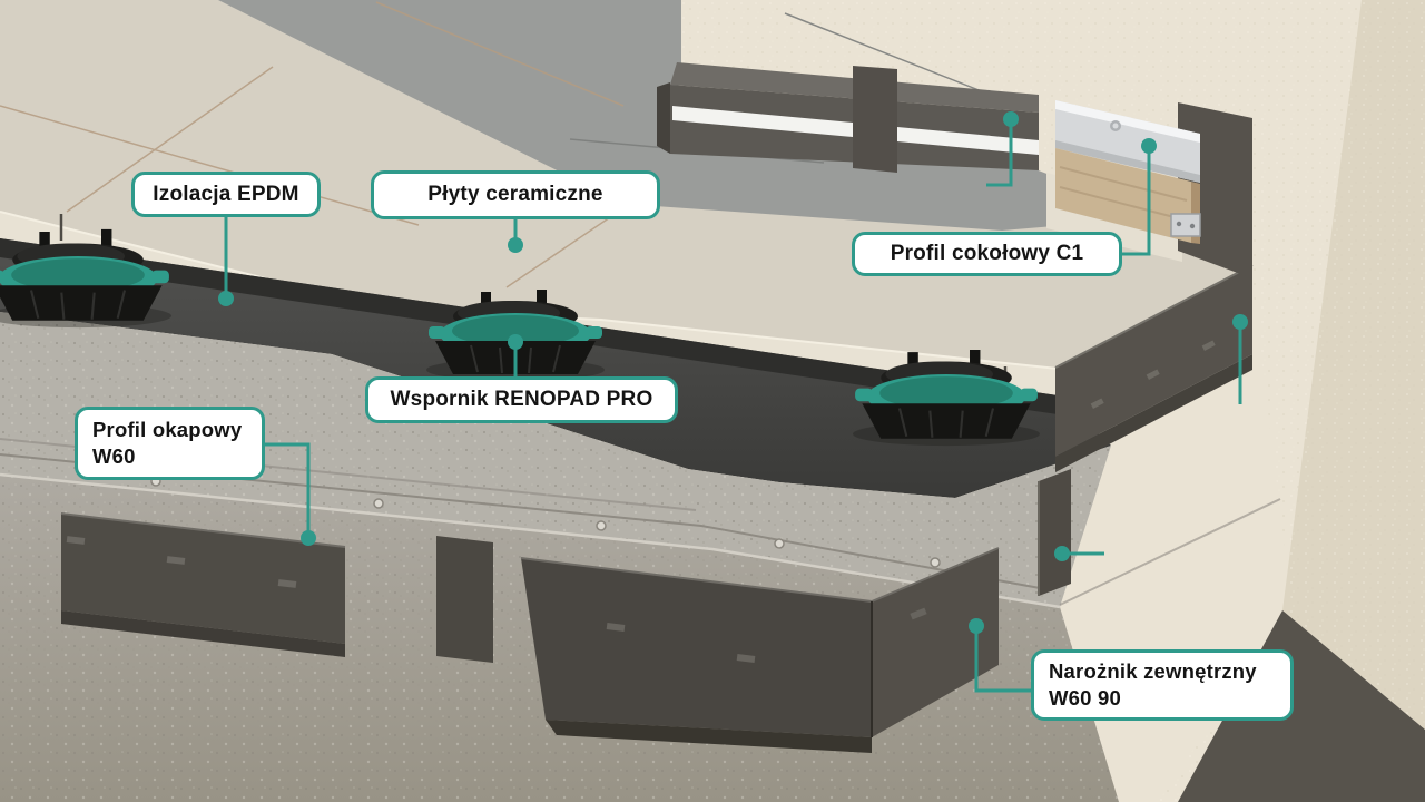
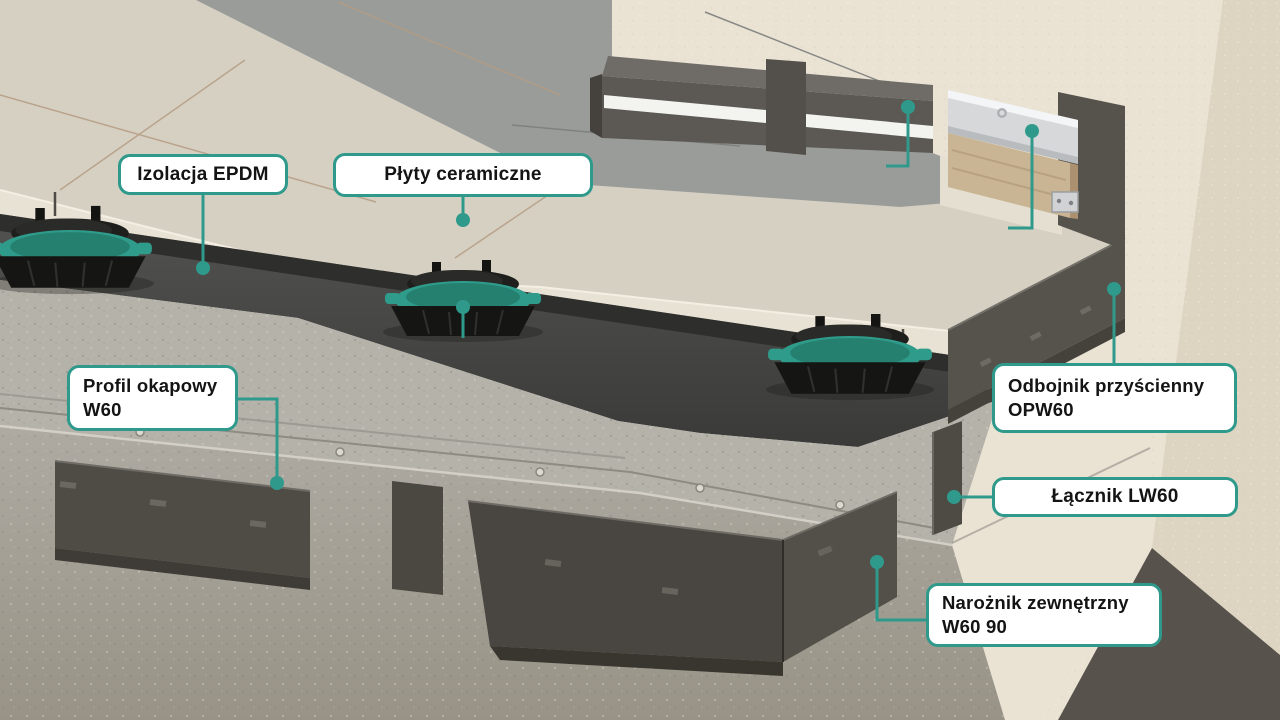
  Izolacja EPDM
  Płyty ceramiczne
- Profil cokołowy C1
- Wspornik RENOPAD PRO
  Profil okapowy
  W60
+ Odbojnik przyścienny
+ OPW60
+ Łącznik LW60
  Narożnik zewnętrzny
  W60 90
